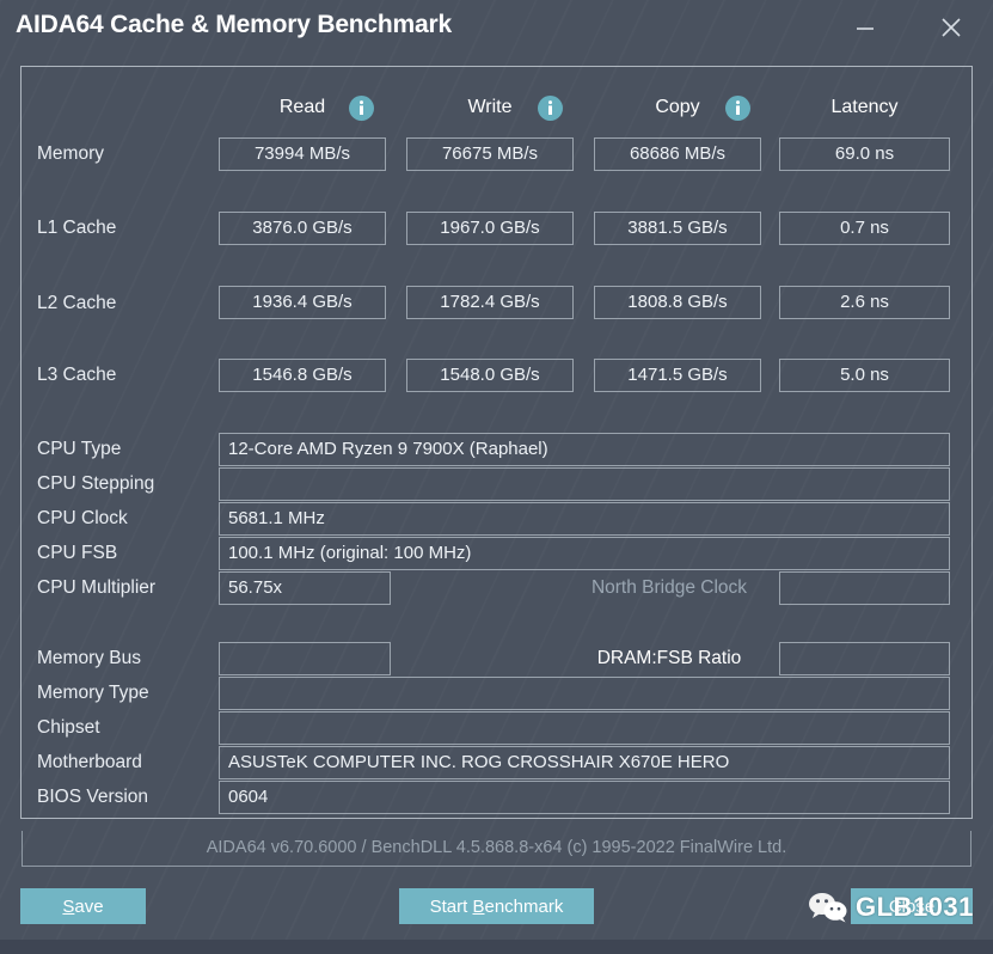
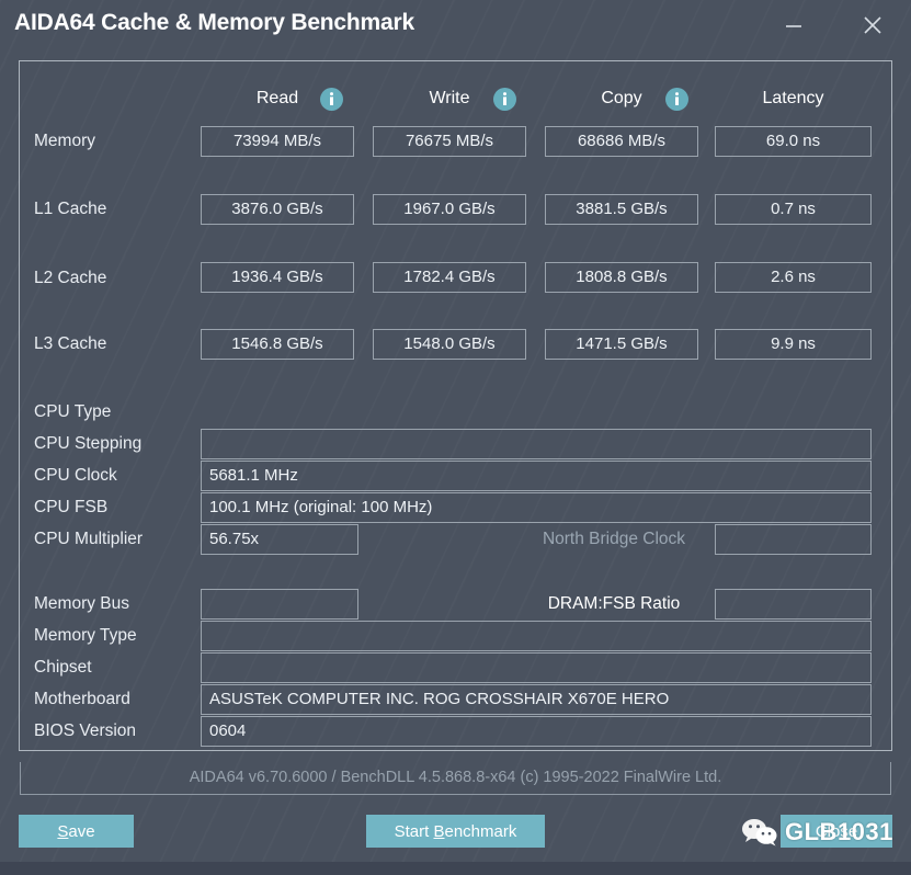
  AIDA64 Cache & Memory Benchmark
  Read
  Write
  Copy
  Latency
  Memory
  73994 MB/s
  76675 MB/s
  68686 MB/s
  69.0 ns
  L1 Cache
  3876.0 GB/s
  1967.0 GB/s
  3881.5 GB/s
  0.7 ns
  L2 Cache
  1936.4 GB/s
  1782.4 GB/s
  1808.8 GB/s
  2.6 ns
  L3 Cache
  1546.8 GB/s
  1548.0 GB/s
  1471.5 GB/s
- 5.0 ns
+ 9.9 ns
  CPU Type
- 12-Core AMD Ryzen 9 7900X (Raphael)
  CPU Stepping
  CPU Clock
  5681.1 MHz
  CPU FSB
  100.1 MHz (original: 100 MHz)
  CPU Multiplier
  56.75x
  North Bridge Clock
  Memory Bus
  DRAM:FSB Ratio
  Memory Type
  Chipset
  Motherboard
  ASUSTeK COMPUTER INC. ROG CROSSHAIR X670E HERO
  BIOS Version
  0604
  AIDA64 v6.70.6000 / BenchDLL 4.5.868.8-x64 (c) 1995-2022 FinalWire Ltd.
  Save
  Start Benchmark
  Close
  GLB1031
